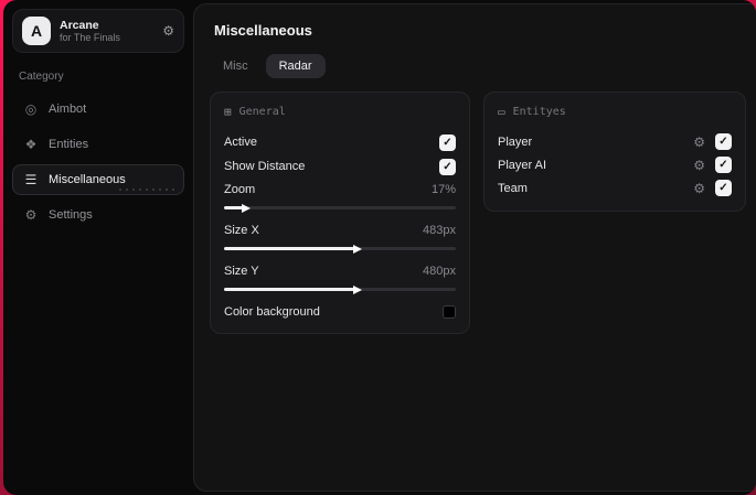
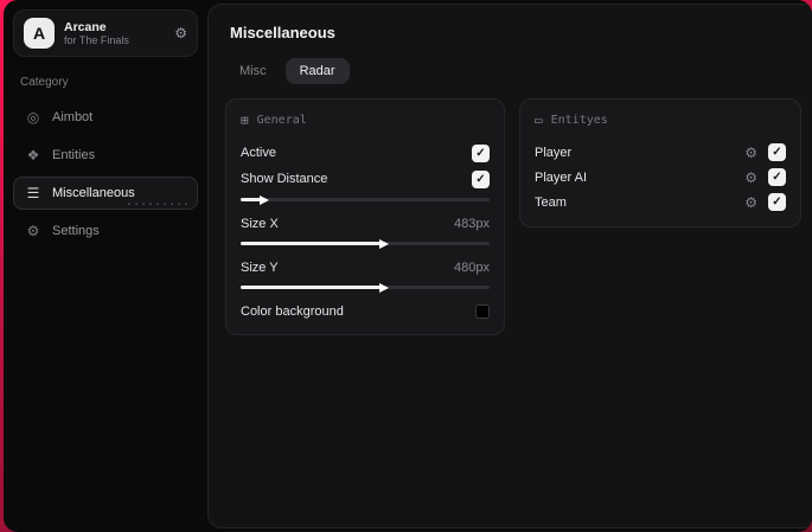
  A
  Arcane
  for The Finals
  ⚙
  Category
  ◎
  Aimbot
  ❖
  Entities
  ☰
  Miscellaneous
  ⚙
  Settings
  Miscellaneous
  Misc
  Radar
  ⊞
  General
  Active
  ✓
  Show Distance
  ✓
- Zoom
- 17%
  Size X
  483px
  Size Y
  480px
  Color background
  ▭
  Entityes
  Player
  ⚙
  ✓
  Player AI
  ⚙
  ✓
  Team
  ⚙
  ✓
